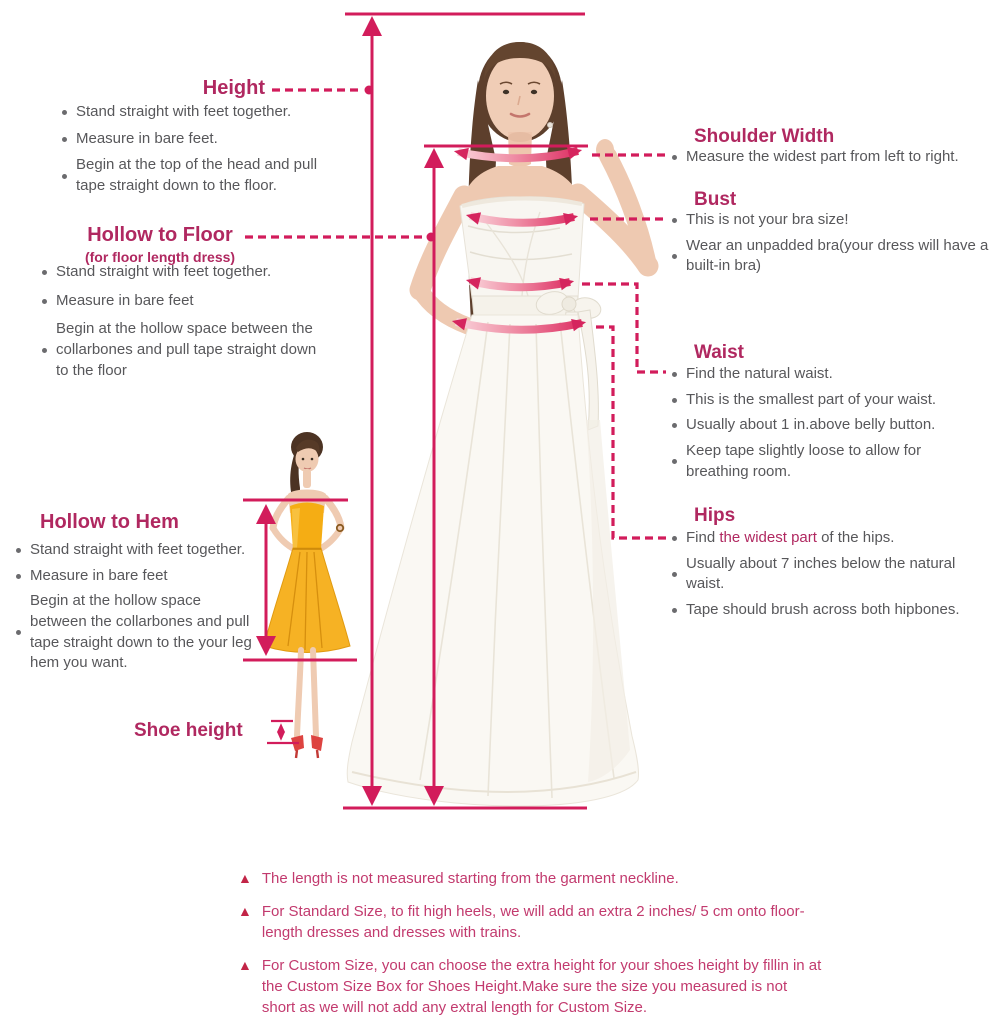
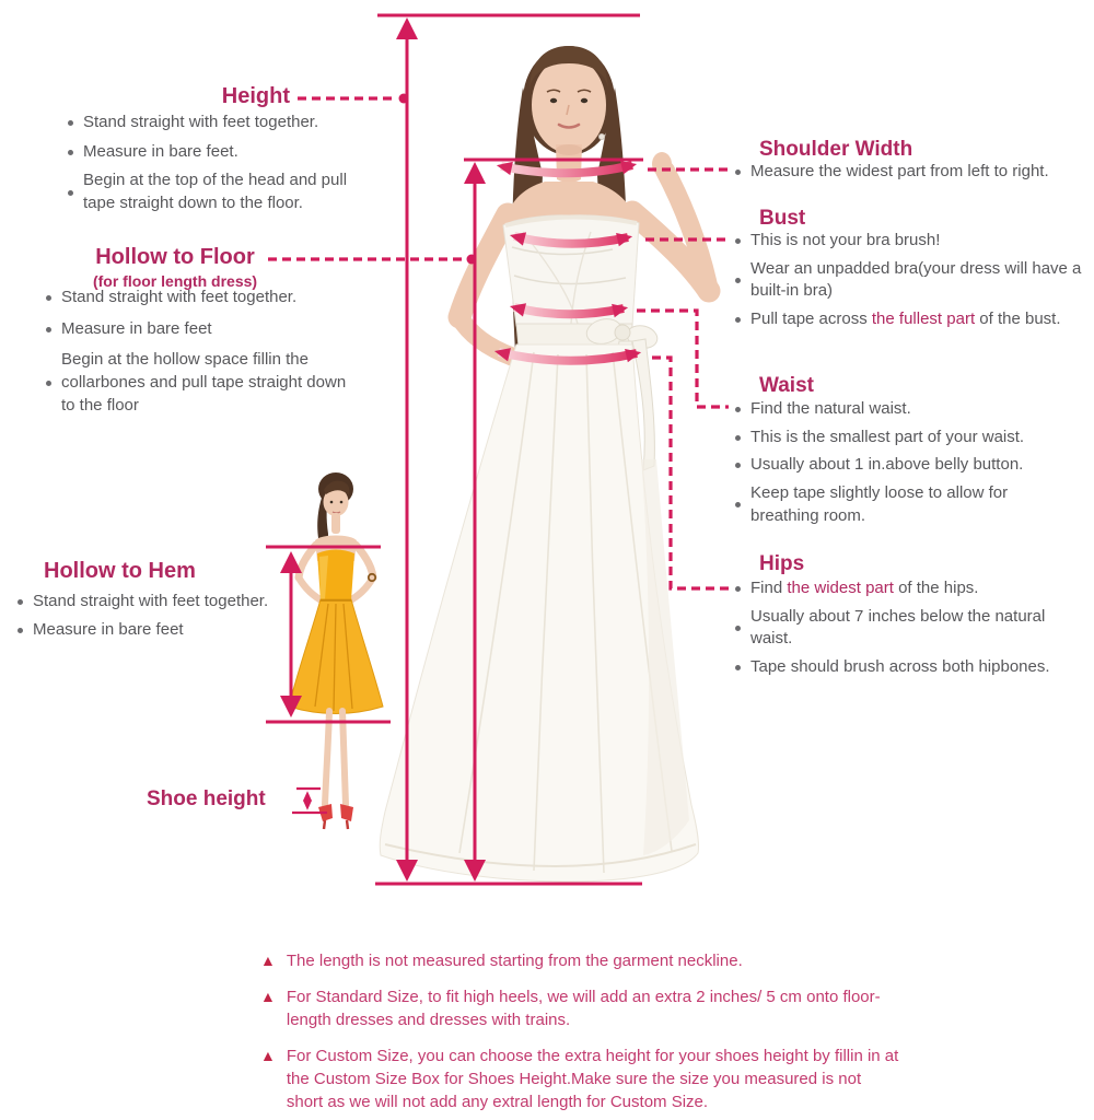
  Height
  Stand straight with feet together.
  Measure in bare feet.
  Begin at the top of the head and pull tape straight down to the floor.
  Hollow to Floor
  (for floor length dress)
  Stand straight with feet together.
  Measure in bare feet
- Begin at the hollow space between the collarbones and pull tape straight down to the floor
+ Begin at the hollow space fillin the collarbones and pull tape straight down to the floor
  Hollow to Hem
  Stand straight with feet together.
  Measure in bare feet
- Begin at the hollow space between the collarbones and pull tape straight down to the your leg hem you want.
  Shoe height
  Shoulder Width
  Measure the widest part from left to right.
  Bust
- This is not your bra size!
+ This is not your bra brush!
  Wear an unpadded bra(your dress will have a built-in bra)
+ Pull tape across the fullest part of the bust.
  Waist
  Find the natural waist.
  This is the smallest part of your waist.
  Usually about 1 in.above belly button.
  Keep tape slightly loose to allow for breathing room.
  Hips
  Find the widest part of the hips.
  Usually about 7 inches below the natural waist.
  Tape should brush across both hipbones.
  ▲
  The length is not measured starting from the garment neckline.
  ▲
  For Standard Size, to fit high heels, we will add an extra 2 inches/ 5 cm onto floor-length dresses and dresses with trains.
  ▲
  For Custom Size, you can choose the extra height for your shoes height by fillin in at the Custom Size Box for Shoes Height.Make sure the size you measured is not short as we will not add any extral length for Custom Size.
